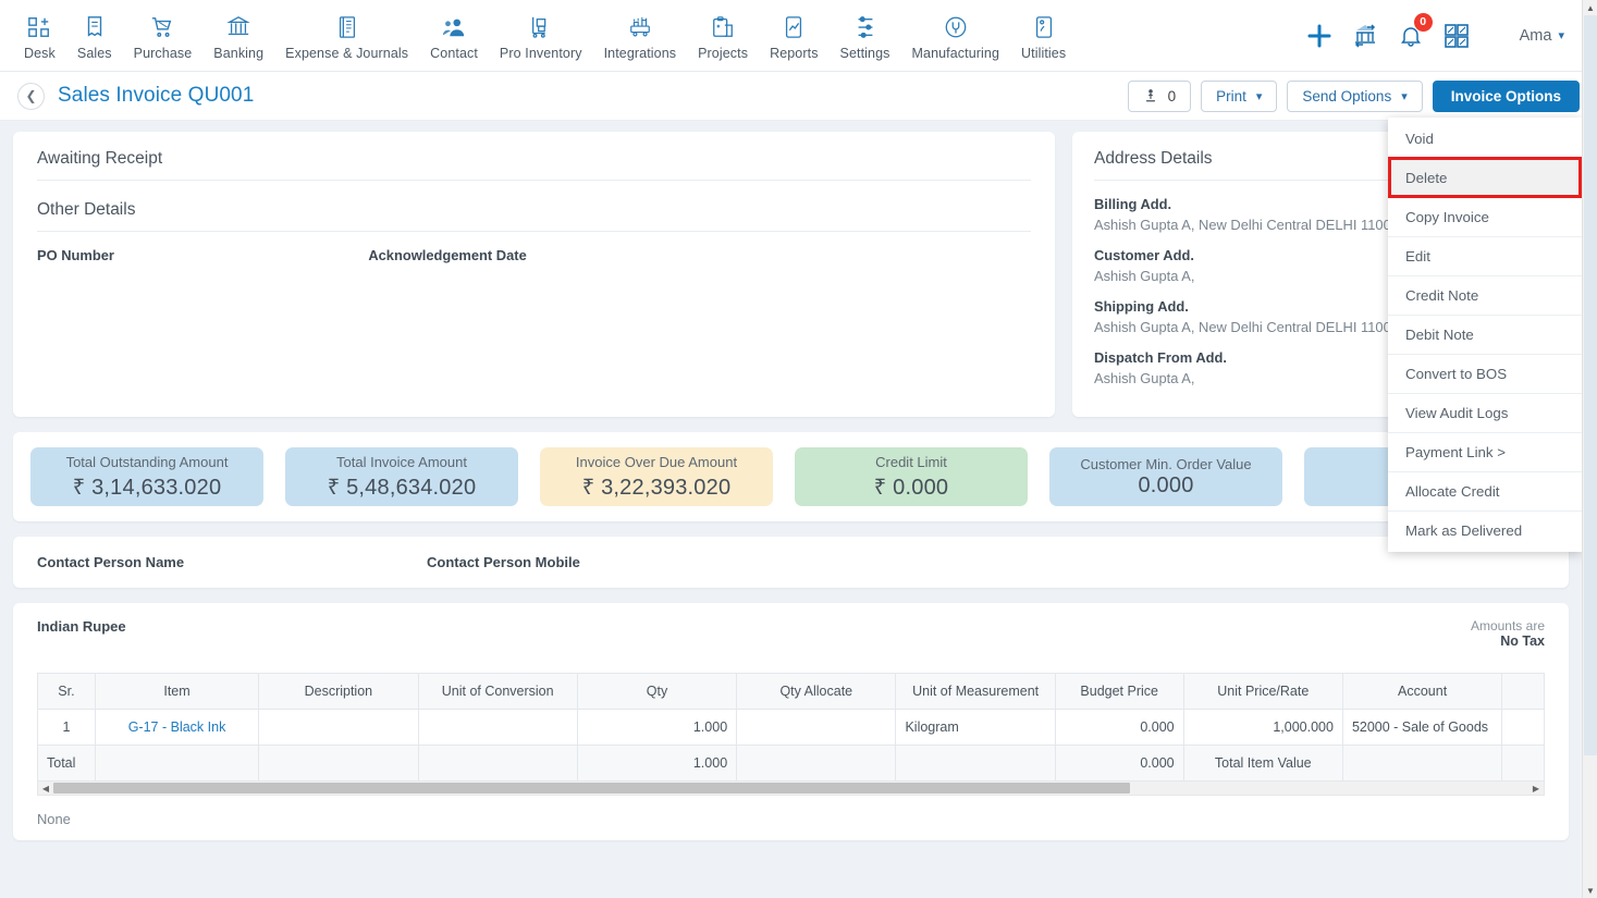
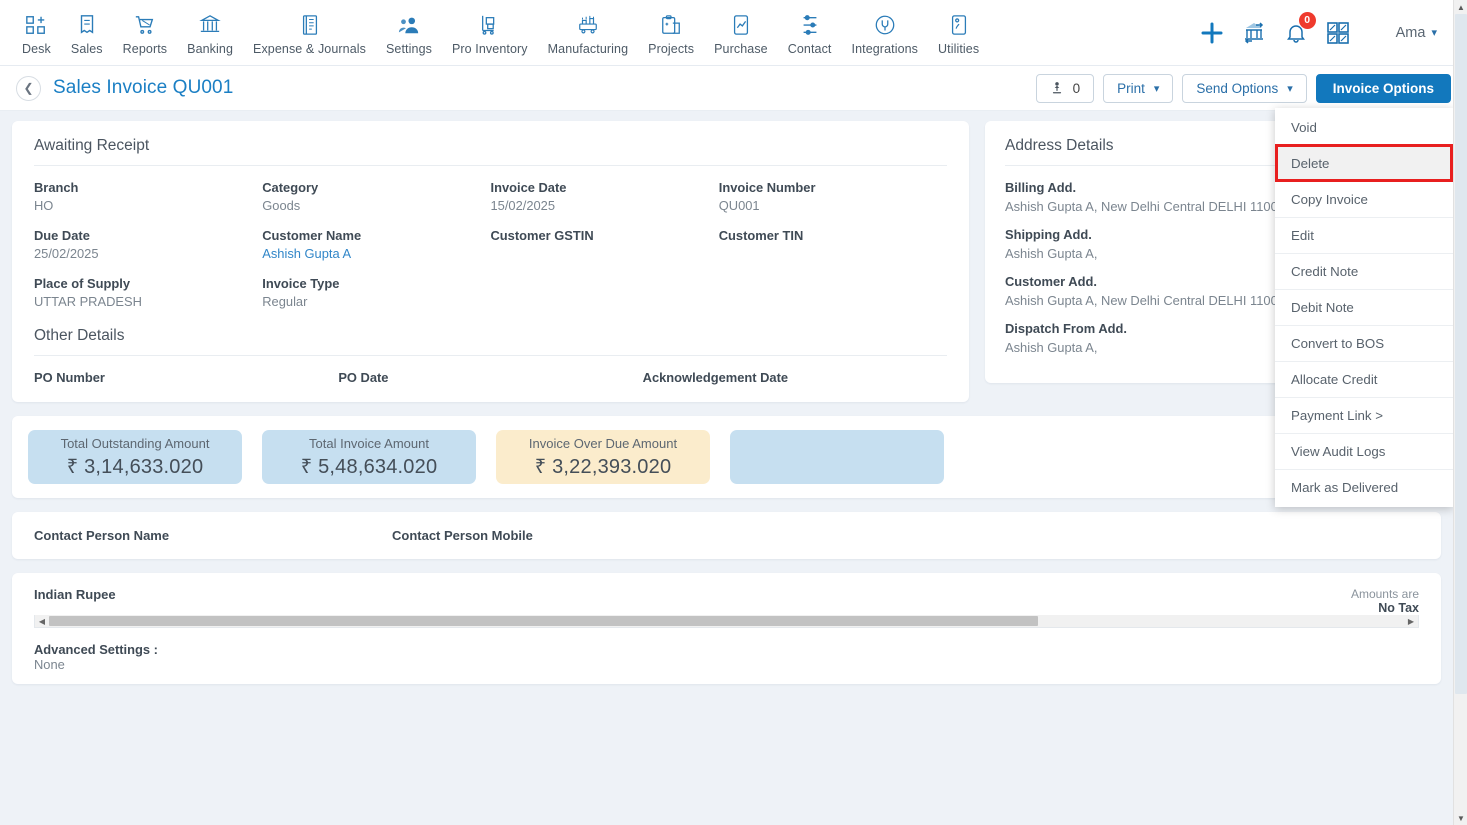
  Desk
  Sales
- Purchase
+ Reports
  Banking
  Expense & Journals
- Contact
+ Settings
  Pro Inventory
- Integrations
+ Manufacturing
  Projects
- Reports
+ Purchase
- Settings
+ Contact
- Manufacturing
+ Integrations
  Utilities
  0
  Ama
  ▾
  ❮
  Sales Invoice QU001
  0
  Print
  ▾
  Send Options
  ▾
  Invoice Options
  Awaiting Receipt
+ Branch
+ HO
+ Category
+ Goods
+ Invoice Date
+ 15/02/2025
+ Invoice Number
+ QU001
+ Due Date
+ 25/02/2025
+ Customer Name
+ Ashish Gupta A
+ Customer GSTIN
+ Customer TIN
+ Place of Supply
+ UTTAR PRADESH
+ Invoice Type
+ Regular
  Other Details
  PO Number
+ PO Date
  Acknowledgement Date
  Address Details
  Billing Add.
  Ashish Gupta A, New Delhi Central DELHI 110
- Customer Add.
+ Shipping Add.
  Ashish Gupta A,
- Shipping Add.
+ Customer Add.
  Ashish Gupta A, New Delhi Central DELHI 110
  Dispatch From Add.
  Ashish Gupta A,
  Total Outstanding Amount
  ₹ 3,14,633.020
  Total Invoice Amount
  ₹ 5,48,634.020
  Invoice Over Due Amount
  ₹ 3,22,393.020
- Credit Limit
- ₹ 0.000
- Customer Min. Order Value
- 0.000
  Contact Person Name
  Contact Person Mobile
  Indian Rupee
  Amounts are
  No Tax
- Sr.	Item	Description	Unit of Conversion	Qty	Qty Allocate	Unit of Measurement	Budget Price	Unit Price/Rate	Account
- 1	G-17 - Black Ink			1.000		Kilogram	0.000	1,000.000	52000 - Sale of Goods
- Total				1.000			0.000	Total Item Value
  ◀
  ▶
+ Advanced Settings :
  None
  Void
  Delete
  Copy Invoice
  Edit
  Credit Note
  Debit Note
  Convert to BOS
- View Audit Logs
+ Allocate Credit
  Payment Link >
- Allocate Credit
+ View Audit Logs
  Mark as Delivered
  ▲
  ▼
